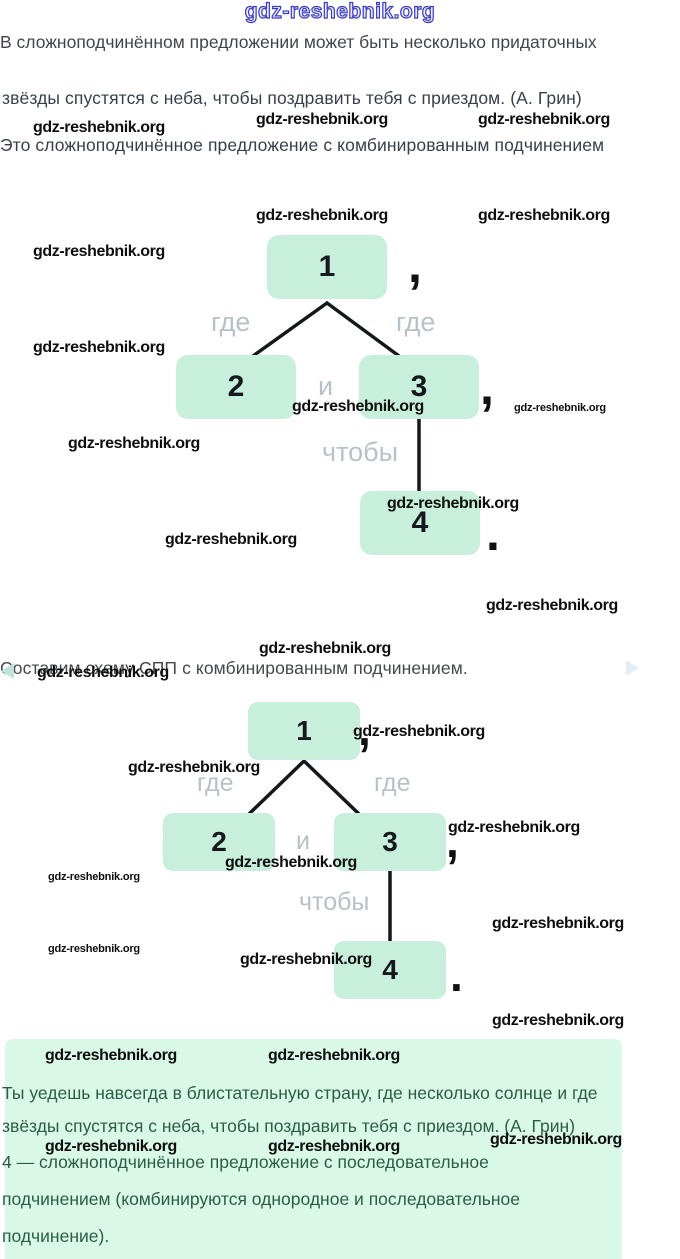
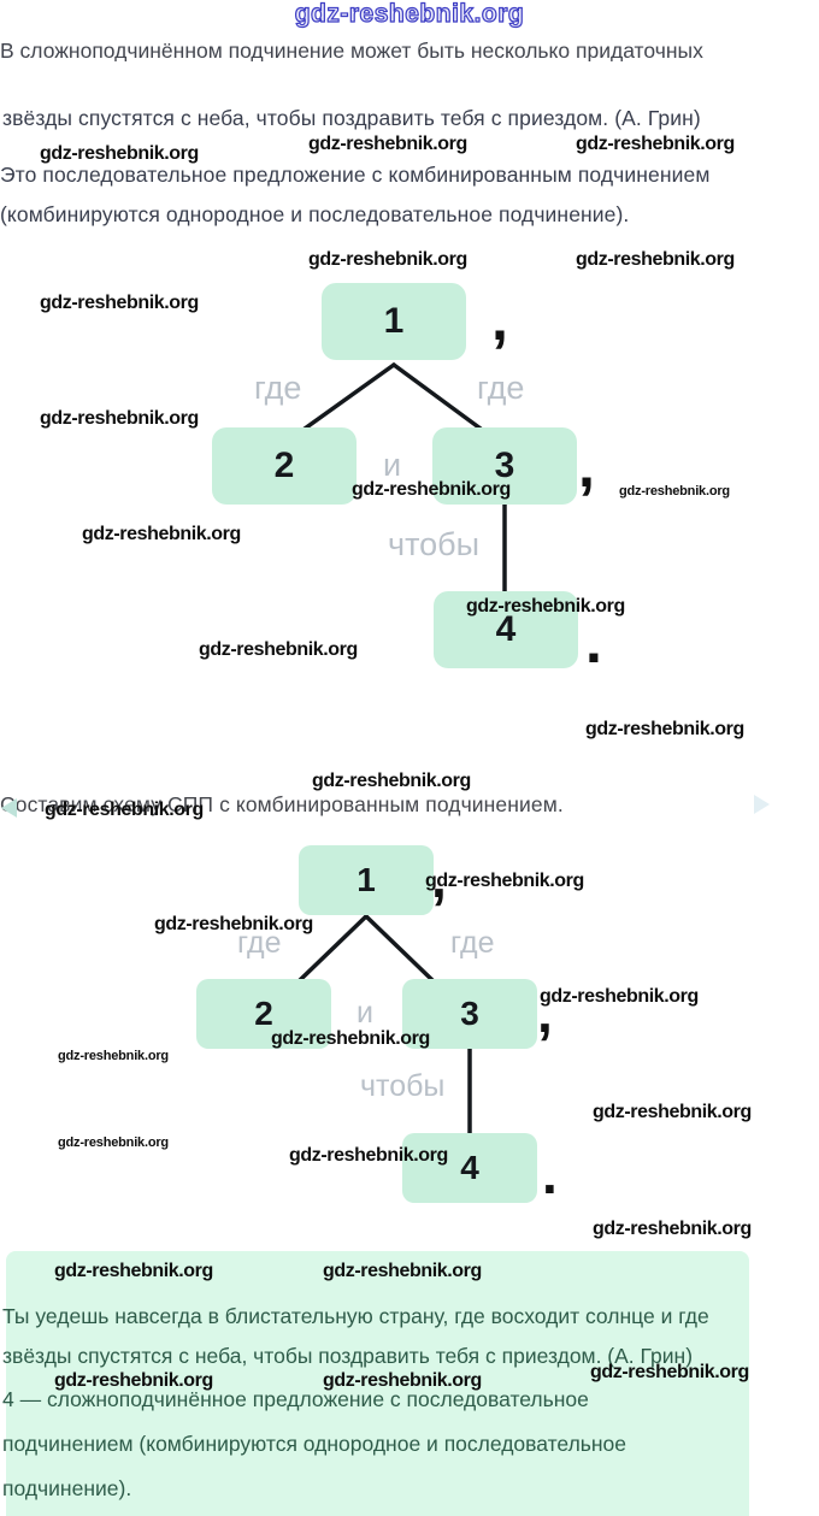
  gdz-reshebnik.org
- В сложноподчинённом предложении может быть несколько придаточных
+ В сложноподчинённом подчинение может быть несколько придаточных
  звёзды спустятся с неба, чтобы поздравить тебя с приездом. (А. Грин)
- Это сложноподчинённое предложение с комбинированным подчинением
+ Это последовательное предложение с комбинированным подчинением
+ (комбинируются однородное и последовательное подчинение).
  1
  ,
  где
  где
  2
  и
  3
  ,
  чтобы
  4
  .
  Составим схему СПП с комбинированным подчинением.
  1
  ,
  где
  где
  2
  и
  3
  ,
  чтобы
  4
  .
- Ты уедешь навсегда в блистательную страну, где несколько солнце и где
+ Ты уедешь навсегда в блистательную страну, где восходит солнце и где
  звёзды спустятся с неба, чтобы поздравить тебя с приездом. (А. Грин)
  4 — сложноподчинённое предложение с последовательное
  подчинением (комбинируются однородное и последовательное
  подчинение).
  gdz-reshebnik.org
  gdz-reshebnik.org
  gdz-reshebnik.org
  gdz-reshebnik.org
  gdz-reshebnik.org
  gdz-reshebnik.org
  gdz-reshebnik.org
  gdz-reshebnik.org
  gdz-reshebnik.org
  gdz-reshebnik.org
  gdz-reshebnik.org
  gdz-reshebnik.org
  gdz-reshebnik.org
  gdz-reshebnik.org
  gdz-reshebnik.org
  gdz-reshebnik.org
  gdz-reshebnik.org
  gdz-reshebnik.org
  gdz-reshebnik.org
  gdz-reshebnik.org
  gdz-reshebnik.org
  gdz-reshebnik.org
  gdz-reshebnik.org
  gdz-reshebnik.org
  gdz-reshebnik.org
  gdz-reshebnik.org
  gdz-reshebnik.org
  gdz-reshebnik.org
  gdz-reshebnik.org
